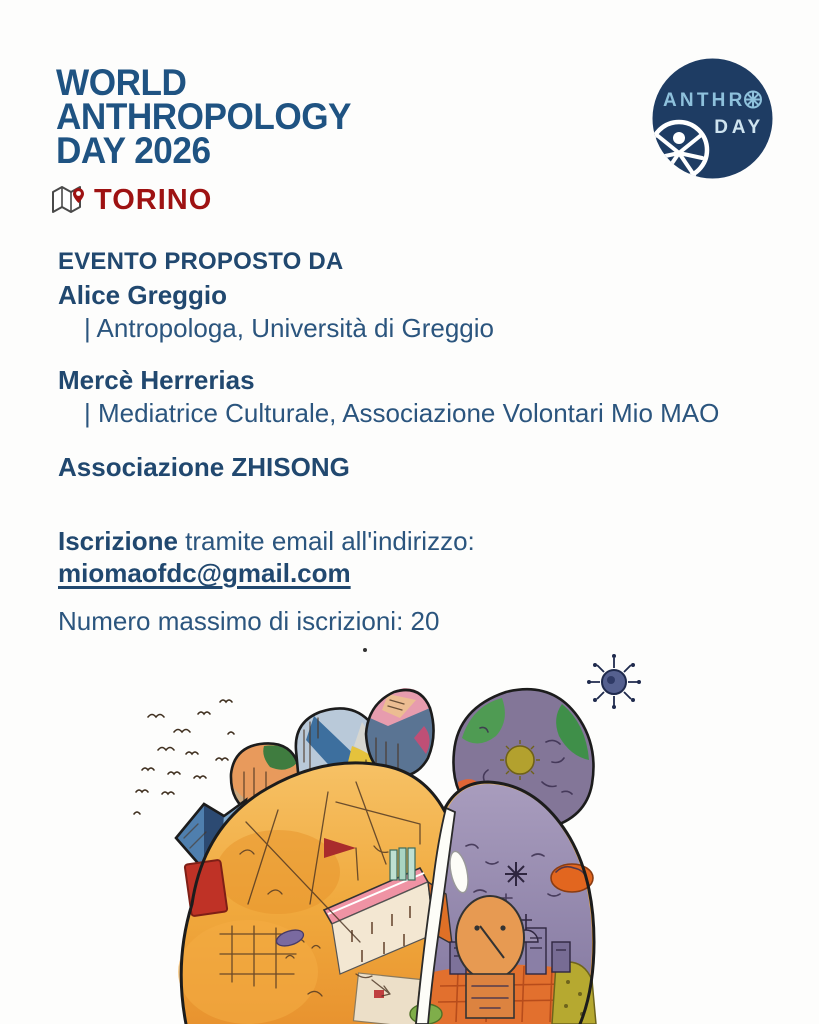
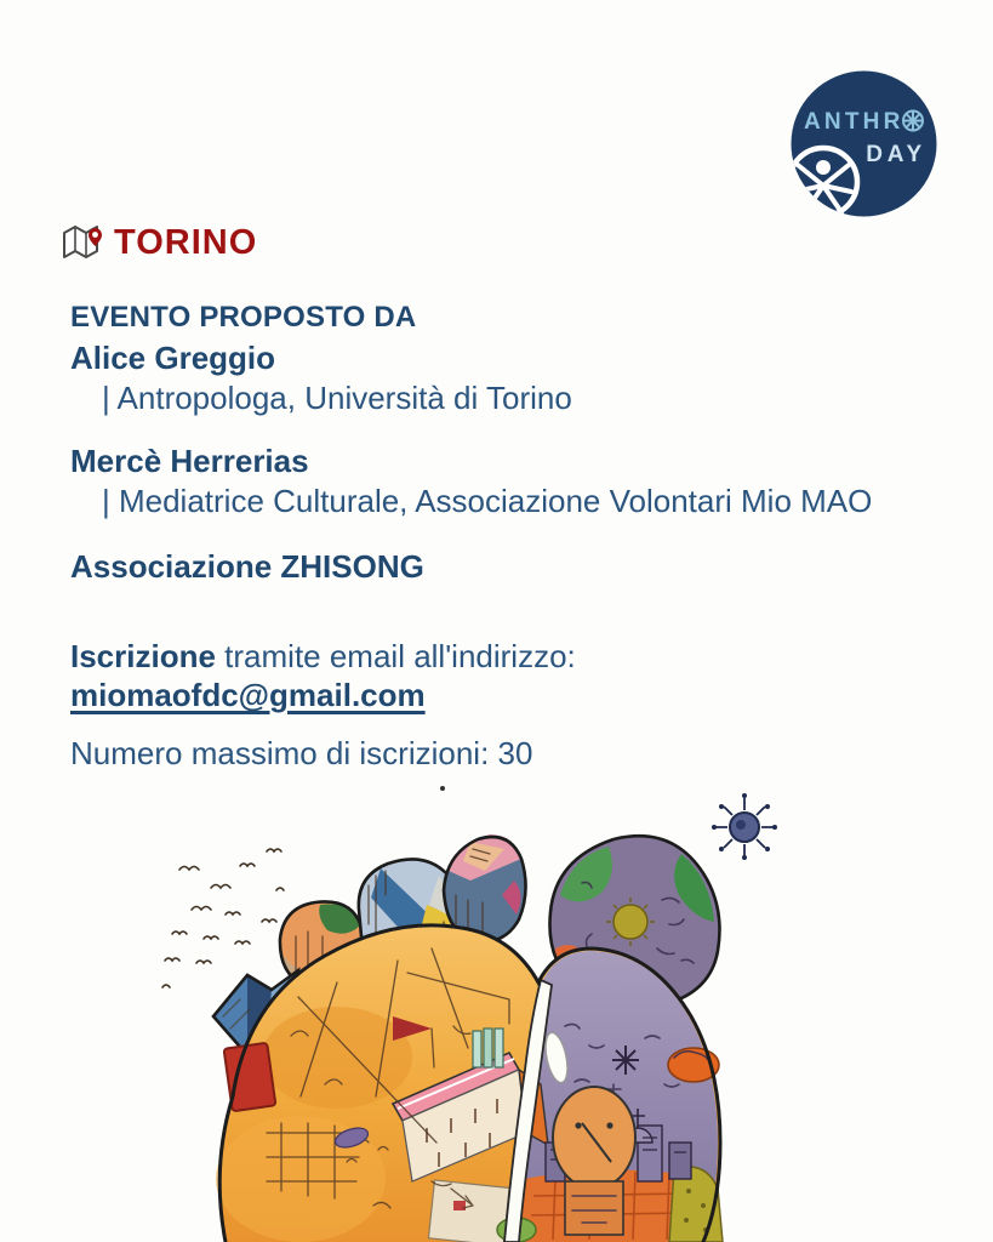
- WORLD
- ANTHROPOLOGY
- DAY 2026
  TORINO
  ANTHR
  DAY
  EVENTO PROPOSTO DA
  Alice Greggio
- | Antropologa, Università di Greggio
+ | Antropologa, Università di Torino
  Mercè Herrerias
  | Mediatrice Culturale, Associazione Volontari Mio MAO
  Associazione ZHISONG
  Iscrizione tramite email all'indirizzo:
  miomaofdc@gmail.com
- Numero massimo di iscrizioni: 20
+ Numero massimo di iscrizioni: 30
